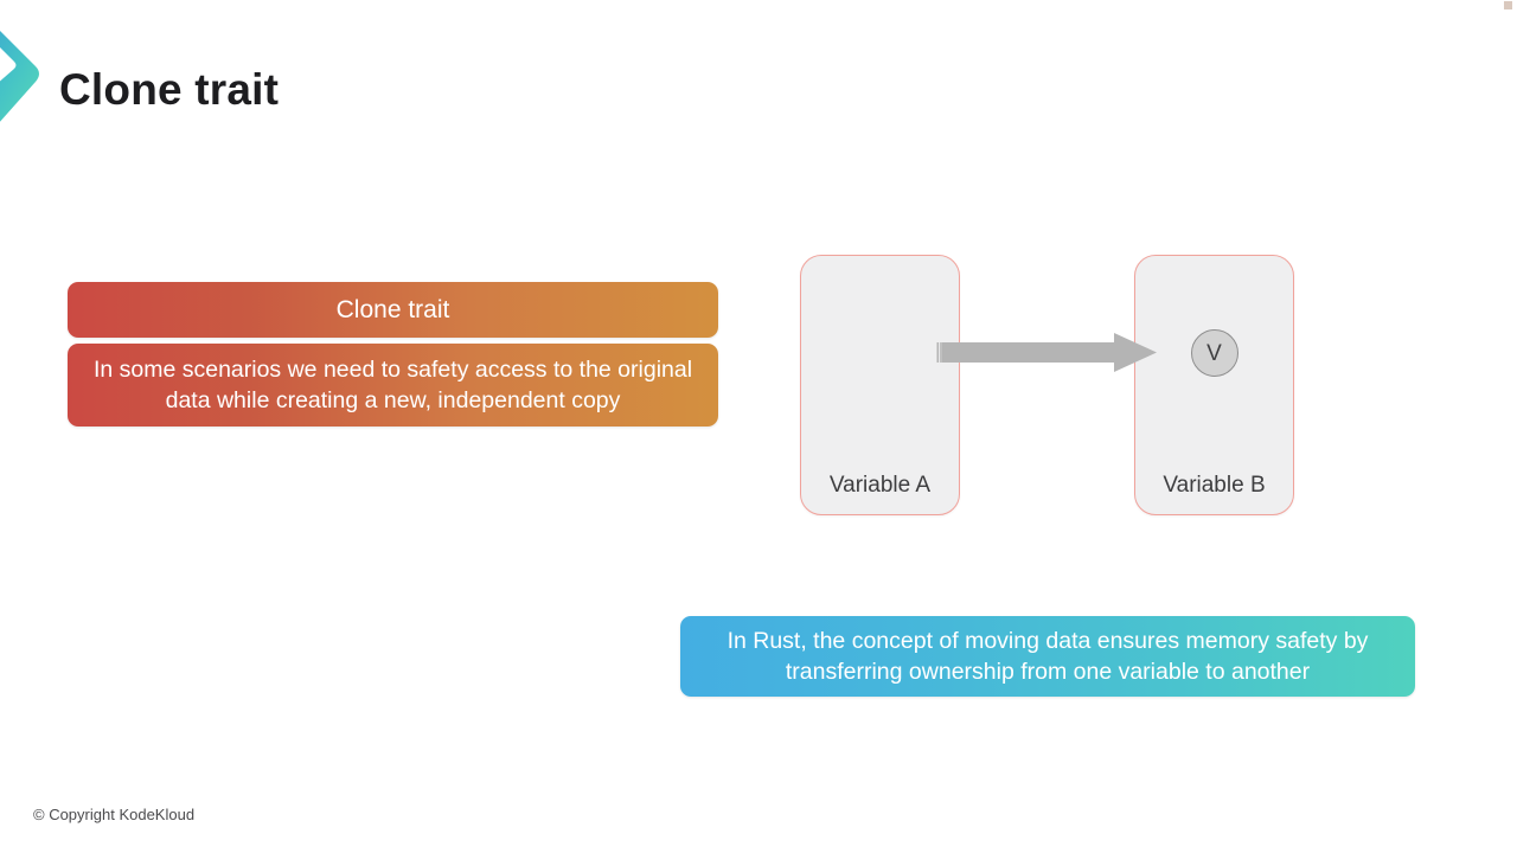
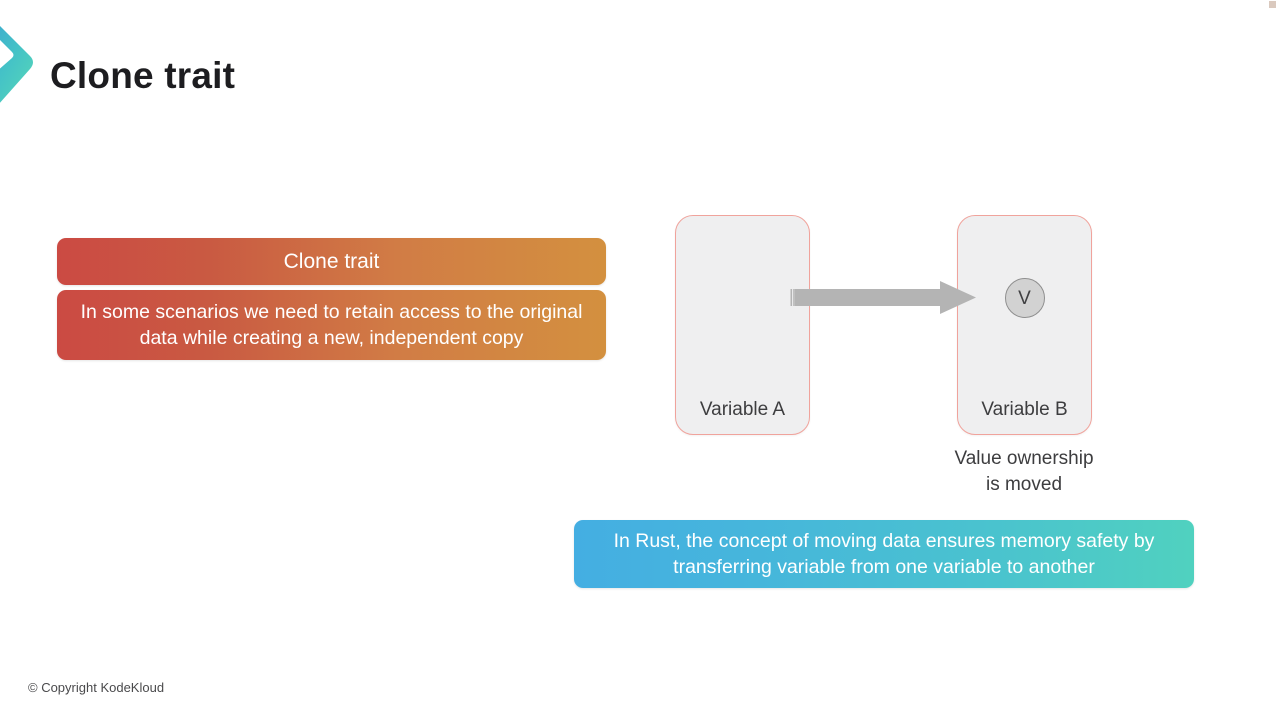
  Clone trait
  Clone trait
- In some scenarios we need to safety access to the original data while creating a new, independent copy
+ In some scenarios we need to retain access to the original data while creating a new, independent copy
  Variable A
  V
  Variable B
+ Value ownership
+ is moved
- In Rust, the concept of moving data ensures memory safety by transferring ownership from one variable to another
+ In Rust, the concept of moving data ensures memory safety by transferring variable from one variable to another
  © Copyright KodeKloud
